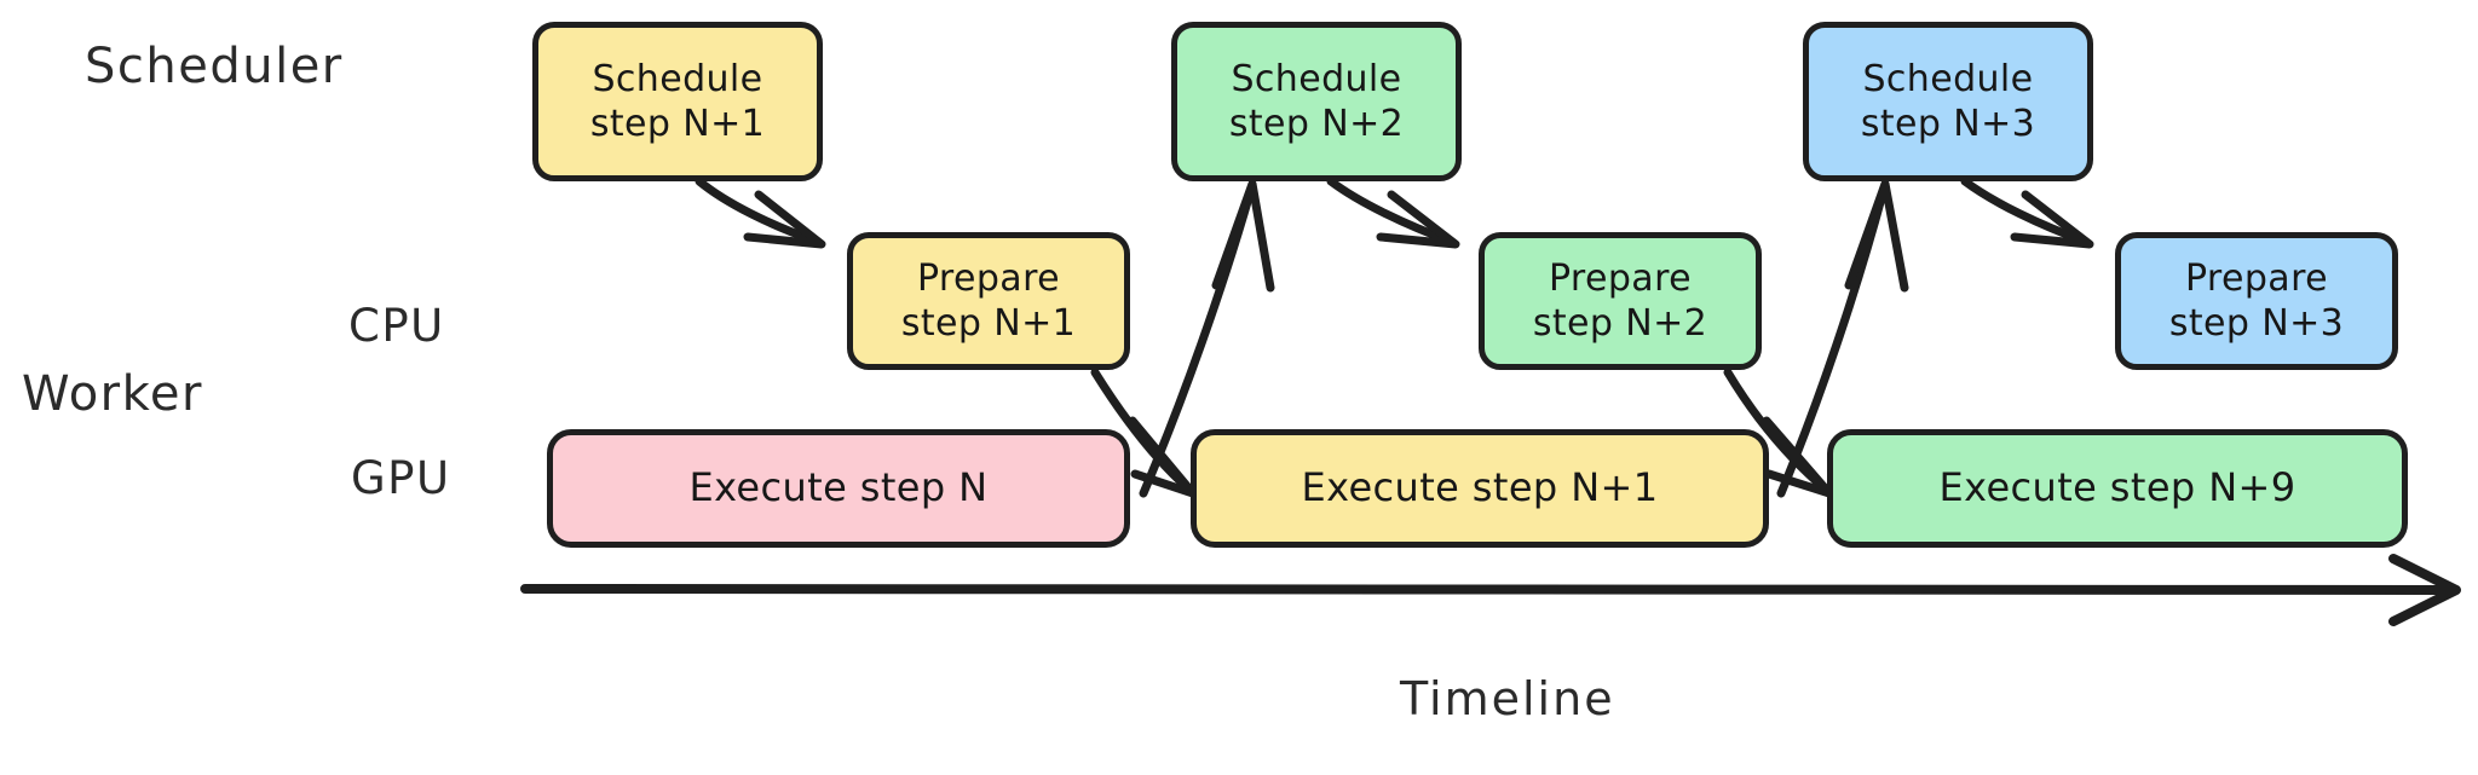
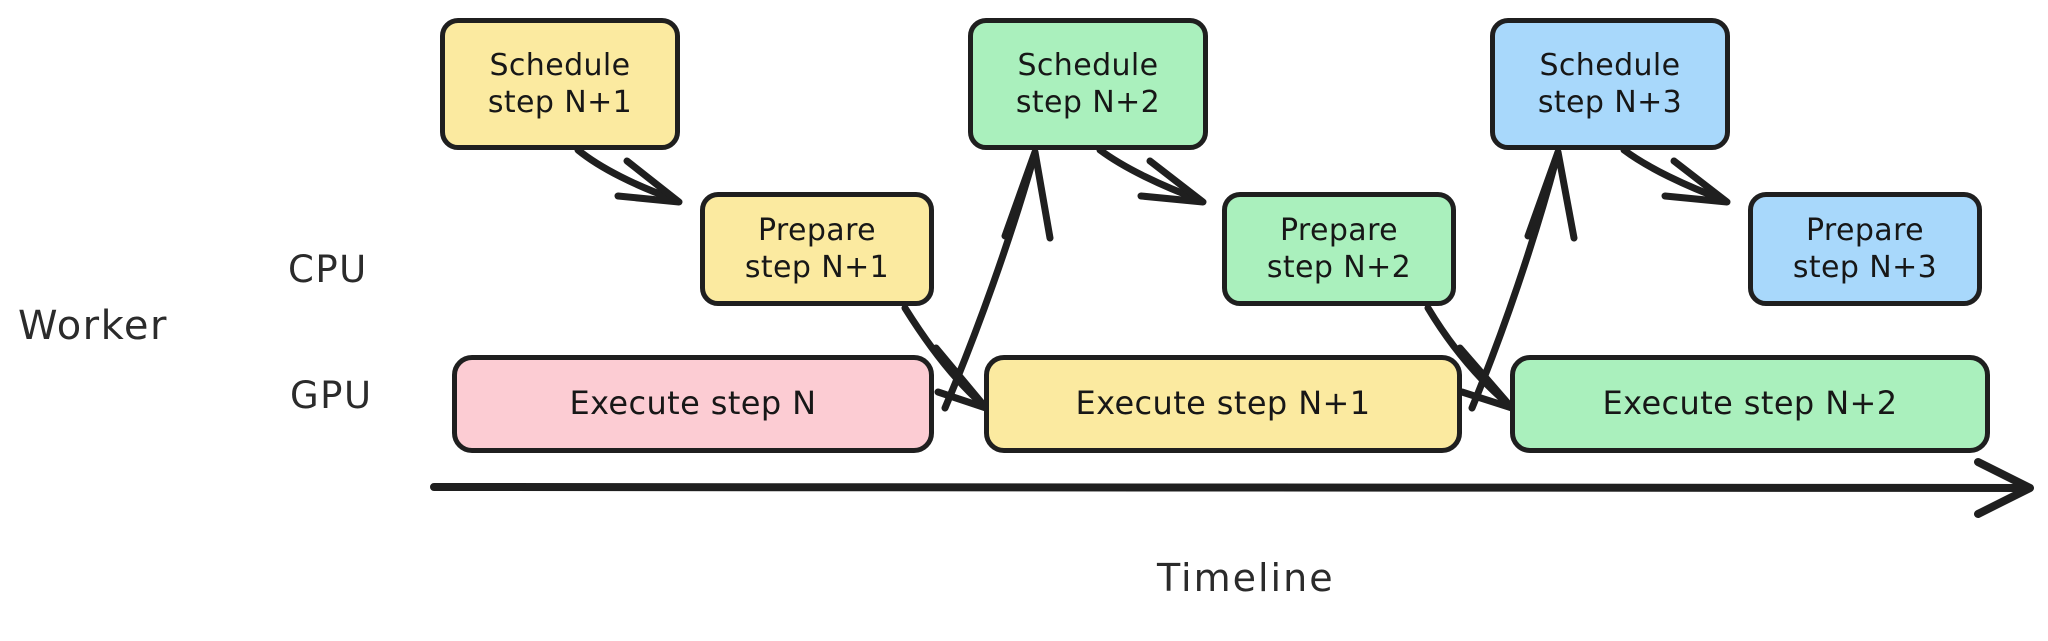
- Scheduler
  Worker
  CPU
  GPU
  Timeline
  Schedule
  step N+1
  Schedule
  step N+2
  Schedule
  step N+3
  Prepare
  step N+1
  Prepare
  step N+2
  Prepare
  step N+3
  Execute step N
  Execute step N+1
- Execute step N+9
+ Execute step N+2
